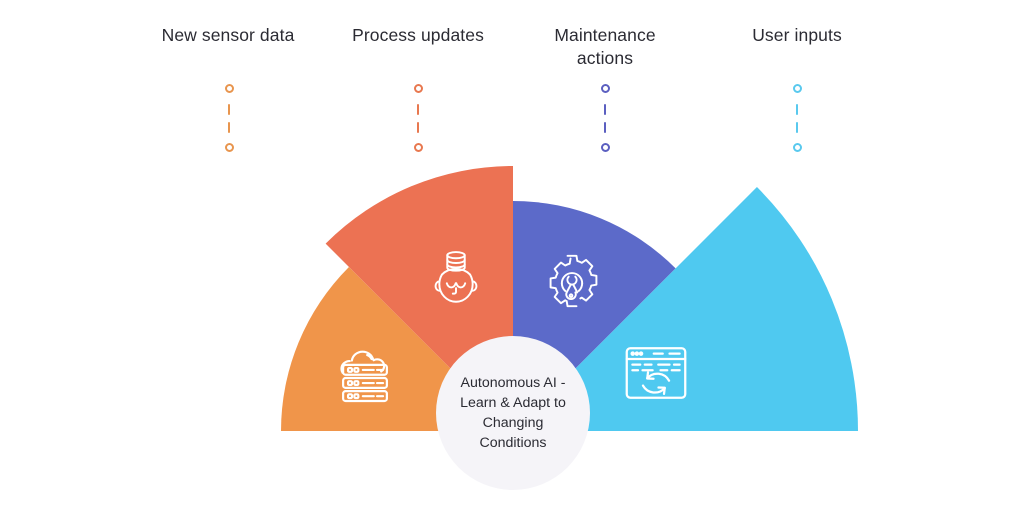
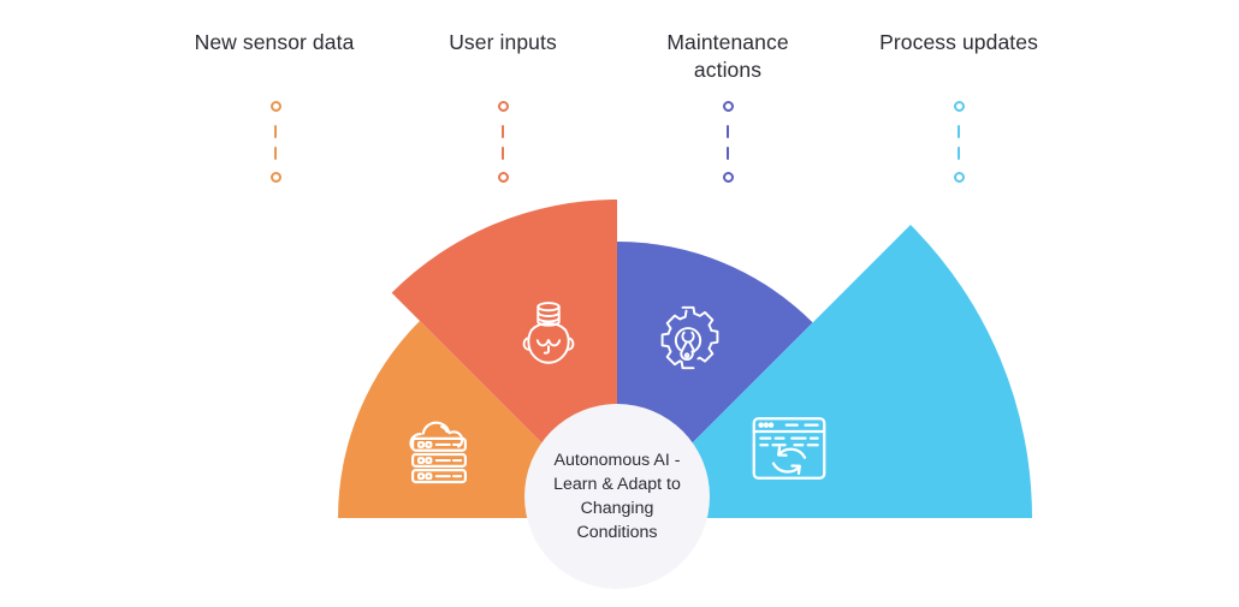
  New sensor data
- Process updates
+ User inputs
  Maintenance actions
- User inputs
+ Process updates
  Autonomous AI -
  Learn & Adapt to
  Changing
  Conditions
